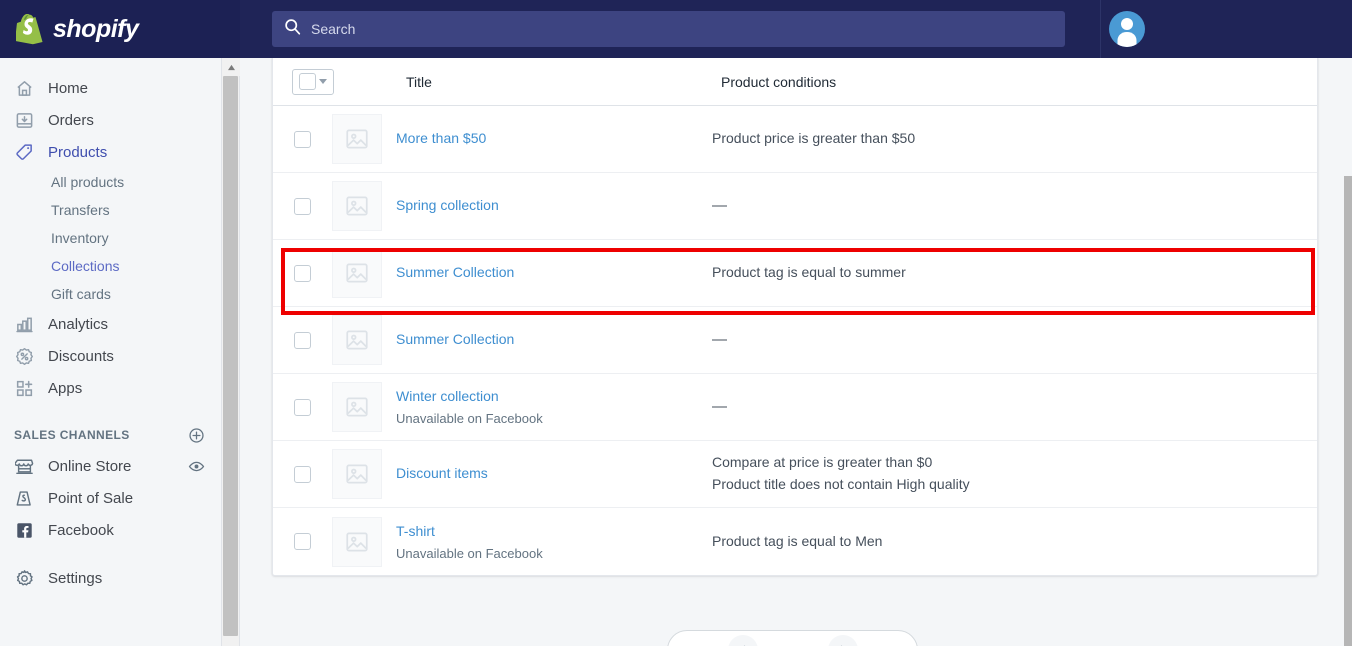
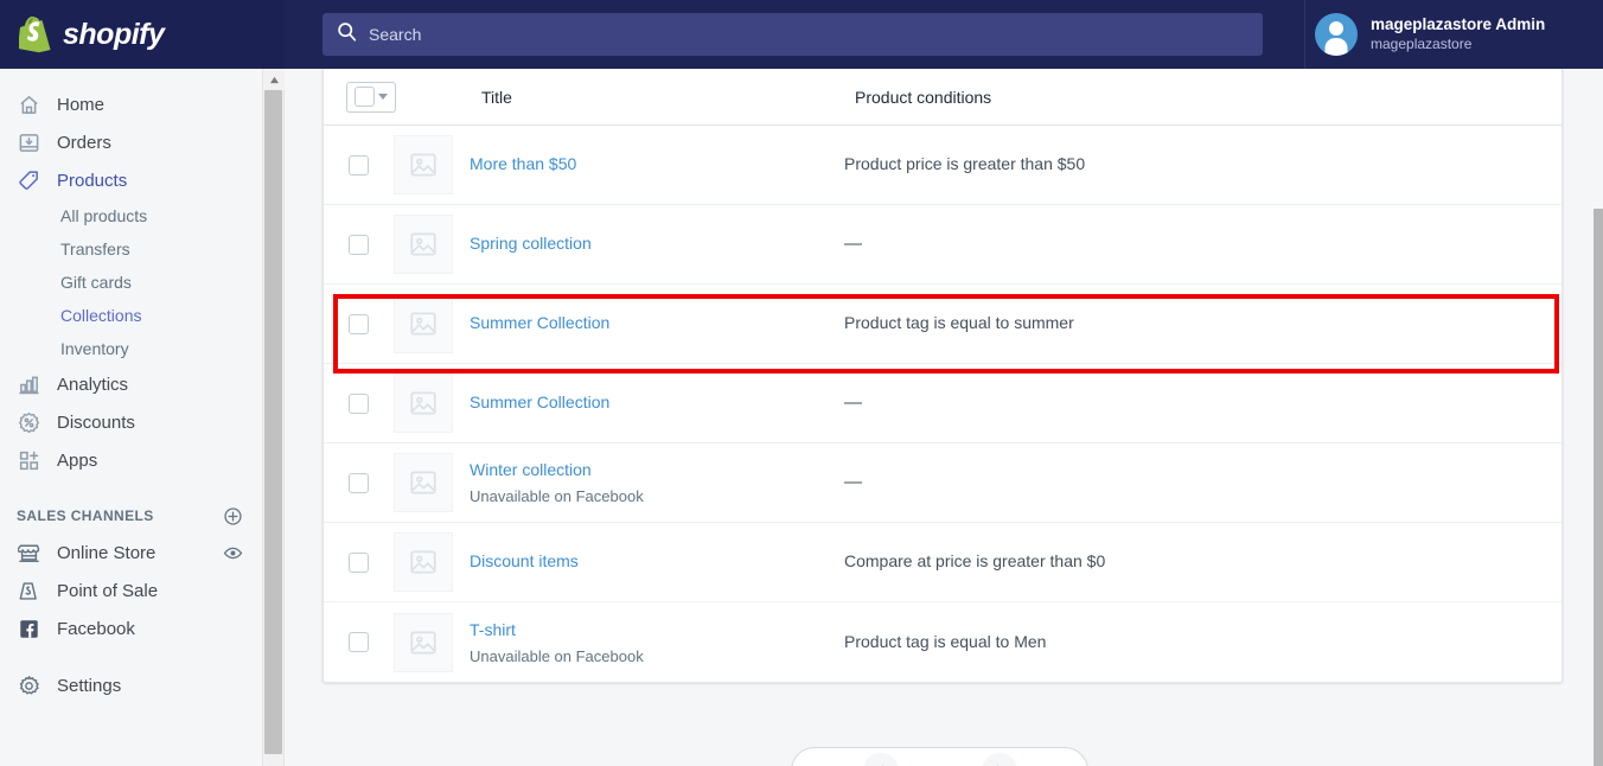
  shopify
  Search
+ mageplazastore Admin
+ mageplazastore
  Home
  Orders
  Products
  All products
  Transfers
- Inventory
+ Gift cards
  Collections
- Gift cards
+ Inventory
  Analytics
  Discounts
  Apps
  SALES CHANNELS
  Online Store
  Point of Sale
  Facebook
  Settings
  Title
  Product conditions
  More than $50
  Product price is greater than $50
  Spring collection
  —
  Summer Collection
  Product tag is equal to summer
  Summer Collection
  —
  Winter collection
  Unavailable on Facebook
  —
  Discount items
  Compare at price is greater than $0
- Product title does not contain High quality
  T-shirt
  Unavailable on Facebook
  Product tag is equal to Men
